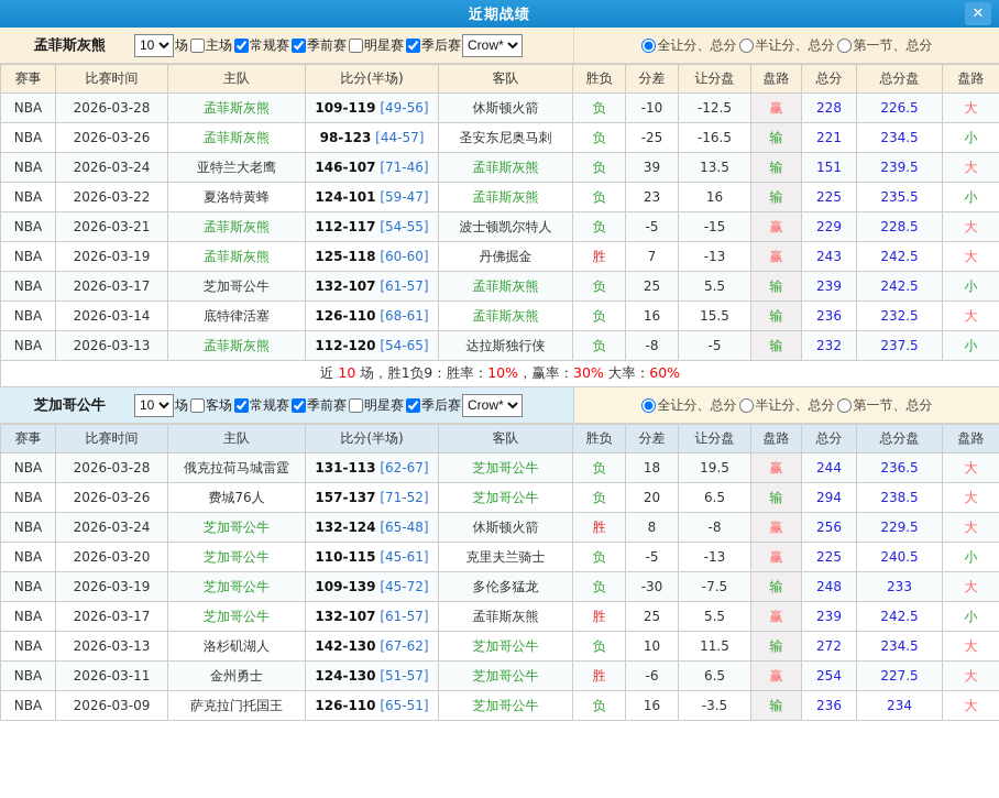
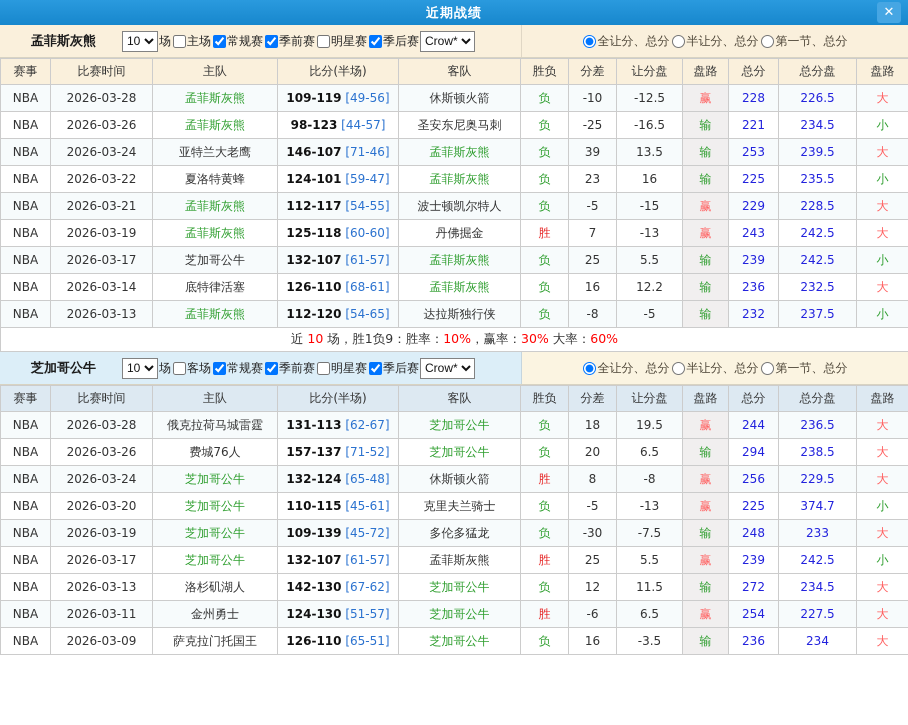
  近期战绩
  ✕
  孟菲斯灰熊
  10
  场
  主场
  常规赛
  季前赛
  明星赛
  季后赛
  Crow*
  全让分、总分
  半让分、总分
  第一节、总分
  赛事	比赛时间	主队	比分(半场)	客队	胜负	分差	让分盘	盘路	总分	总分盘	盘路
  NBA	2026-03-28	孟菲斯灰熊	109-119 [49-56]	休斯顿火箭	负	-10	-12.5	赢	228	226.5	大
  NBA	2026-03-26	孟菲斯灰熊	98-123 [44-57]	圣安东尼奥马刺	负	-25	-16.5	输	221	234.5	小
- NBA	2026-03-24	亚特兰大老鹰	146-107 [71-46]	孟菲斯灰熊	负	39	13.5	输	151	239.5	大
+ NBA	2026-03-24	亚特兰大老鹰	146-107 [71-46]	孟菲斯灰熊	负	39	13.5	输	253	239.5	大
  NBA	2026-03-22	夏洛特黄蜂	124-101 [59-47]	孟菲斯灰熊	负	23	16	输	225	235.5	小
  NBA	2026-03-21	孟菲斯灰熊	112-117 [54-55]	波士顿凯尔特人	负	-5	-15	赢	229	228.5	大
  NBA	2026-03-19	孟菲斯灰熊	125-118 [60-60]	丹佛掘金	胜	7	-13	赢	243	242.5	大
  NBA	2026-03-17	芝加哥公牛	132-107 [61-57]	孟菲斯灰熊	负	25	5.5	输	239	242.5	小
- NBA	2026-03-14	底特律活塞	126-110 [68-61]	孟菲斯灰熊	负	16	15.5	输	236	232.5	大
+ NBA	2026-03-14	底特律活塞	126-110 [68-61]	孟菲斯灰熊	负	16	12.2	输	236	232.5	大
  NBA	2026-03-13	孟菲斯灰熊	112-120 [54-65]	达拉斯独行侠	负	-8	-5	输	232	237.5	小
  近 10 场，胜1负9：胜率：10%，赢率：30% 大率：60%
  芝加哥公牛
  10
  场
  客场
  常规赛
  季前赛
  明星赛
  季后赛
  Crow*
  全让分、总分
  半让分、总分
  第一节、总分
  赛事	比赛时间	主队	比分(半场)	客队	胜负	分差	让分盘	盘路	总分	总分盘	盘路
  NBA	2026-03-28	俄克拉荷马城雷霆	131-113 [62-67]	芝加哥公牛	负	18	19.5	赢	244	236.5	大
  NBA	2026-03-26	费城76人	157-137 [71-52]	芝加哥公牛	负	20	6.5	输	294	238.5	大
  NBA	2026-03-24	芝加哥公牛	132-124 [65-48]	休斯顿火箭	胜	8	-8	赢	256	229.5	大
- NBA	2026-03-20	芝加哥公牛	110-115 [45-61]	克里夫兰骑士	负	-5	-13	赢	225	240.5	小
+ NBA	2026-03-20	芝加哥公牛	110-115 [45-61]	克里夫兰骑士	负	-5	-13	赢	225	374.7	小
  NBA	2026-03-19	芝加哥公牛	109-139 [45-72]	多伦多猛龙	负	-30	-7.5	输	248	233	大
  NBA	2026-03-17	芝加哥公牛	132-107 [61-57]	孟菲斯灰熊	胜	25	5.5	赢	239	242.5	小
- NBA	2026-03-13	洛杉矶湖人	142-130 [67-62]	芝加哥公牛	负	10	11.5	输	272	234.5	大
+ NBA	2026-03-13	洛杉矶湖人	142-130 [67-62]	芝加哥公牛	负	12	11.5	输	272	234.5	大
  NBA	2026-03-11	金州勇士	124-130 [51-57]	芝加哥公牛	胜	-6	6.5	赢	254	227.5	大
  NBA	2026-03-09	萨克拉门托国王	126-110 [65-51]	芝加哥公牛	负	16	-3.5	输	236	234	大
